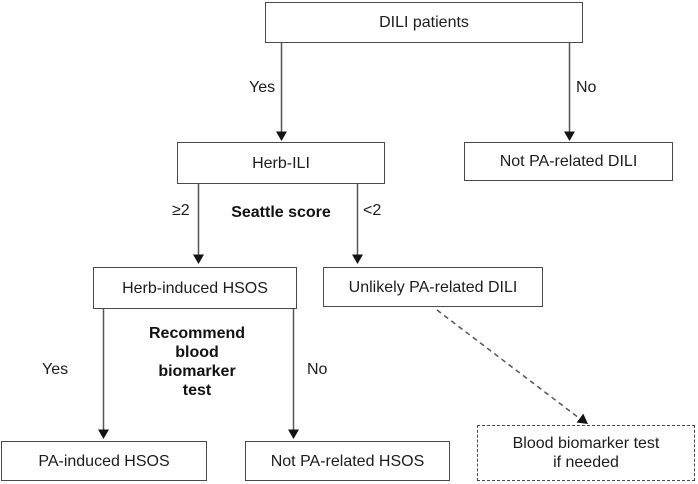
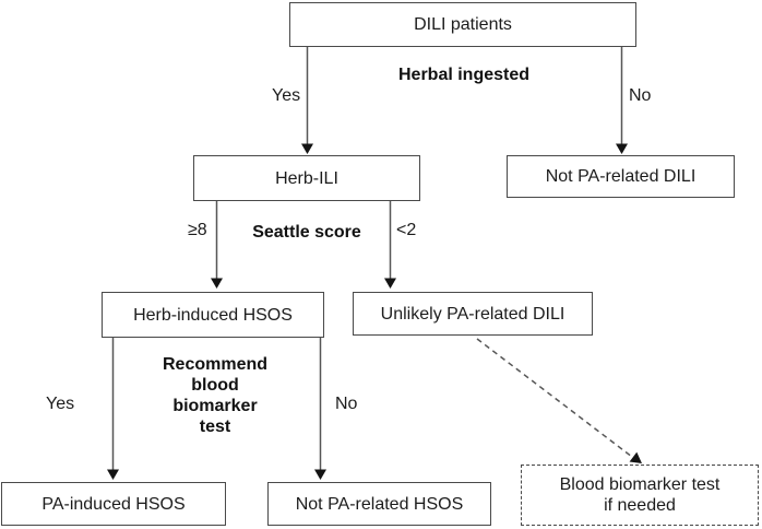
  DILI patients
  Herb-ILI
  Not PA-related DILI
  Herb-induced HSOS
  Unlikely PA-related DILI
  PA-induced HSOS
  Not PA-related HSOS
  Blood biomarker test
  if needed
+ Herbal ingested
  Seattle score
  Recommend blood biomarker test
  Yes
  No
- ≥2
+ ≥8
  <2
  Yes
  No
